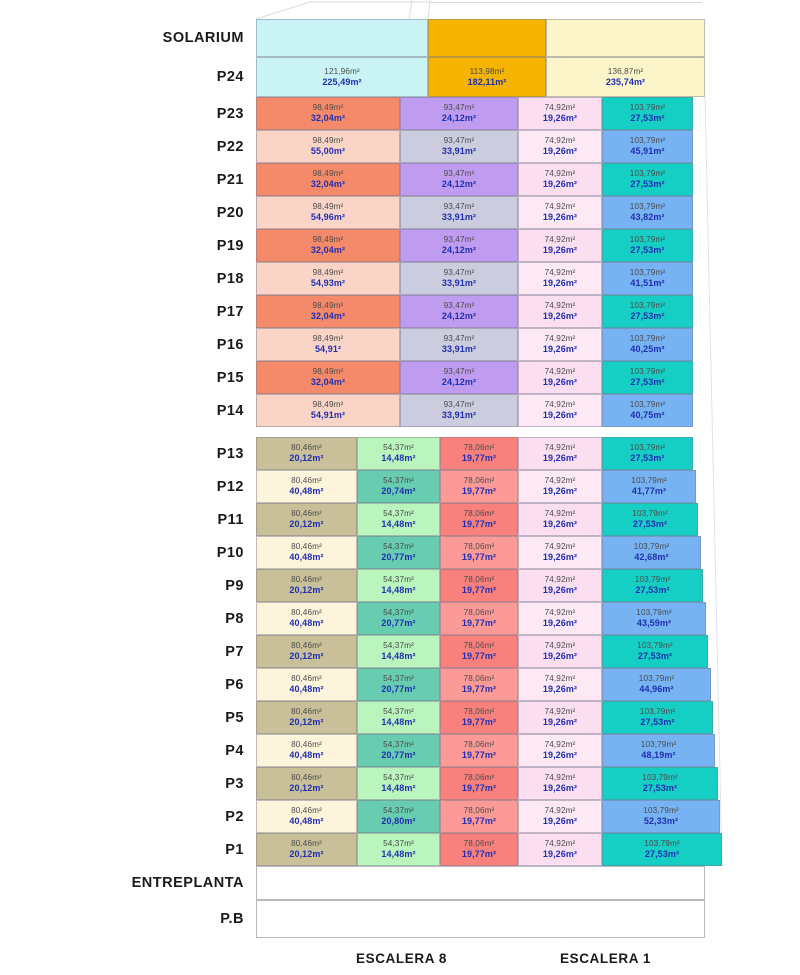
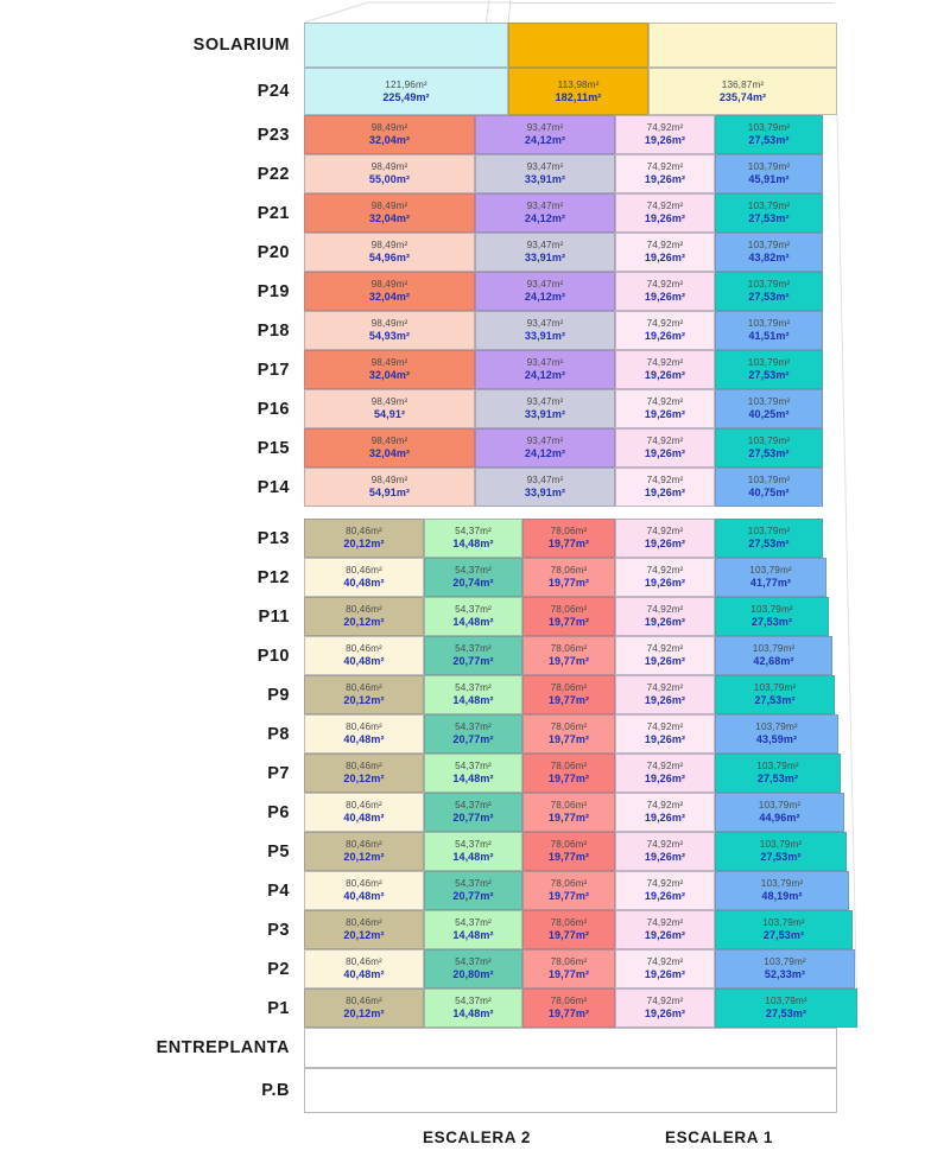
  SOLARIUM
  P24
  P23
  P22
  P21
  P20
  P19
  P18
  P17
  P16
  P15
  P14
  P13
  P12
  P11
  P10
  P9
  P8
  P7
  P6
  P5
  P4
  P3
  P2
  P1
  ENTREPLANTA
  P.B
  121,96m²
  225,49m²
  113,98m²
  182,11m²
  136,87m²
  235,74m²
  98,49m²
  32,04m²
  93,47m²
  24,12m²
  74,92m²
  19,26m²
  103,79m²
  27,53m²
  98,49m²
  55,00m²
  93,47m²
  33,91m²
  74,92m²
  19,26m²
  103,79m²
  45,91m²
  98,49m²
  32,04m²
  93,47m²
  24,12m²
  74,92m²
  19,26m²
  103,79m²
  27,53m²
  98,49m²
  54,96m²
  93,47m²
  33,91m²
  74,92m²
  19,26m²
  103,79m²
  43,82m²
  98,49m²
  32,04m²
  93,47m²
  24,12m²
  74,92m²
  19,26m²
  103,79m²
  27,53m²
  98,49m²
  54,93m²
  93,47m²
  33,91m²
  74,92m²
  19,26m²
  103,79m²
  41,51m²
  98,49m²
  32,04m²
  93,47m²
  24,12m²
  74,92m²
  19,26m²
  103,79m²
  27,53m²
  98,49m²
  54,91²
  93,47m²
  33,91m²
  74,92m²
  19,26m²
  103,79m²
  40,25m²
  98,49m²
  32,04m²
  93,47m²
  24,12m²
  74,92m²
  19,26m²
  103,79m²
  27,53m²
  98,49m²
  54,91m²
  93,47m²
  33,91m²
  74,92m²
  19,26m²
  103,79m²
  40,75m²
  80,46m²
  20,12m²
  54,37m²
  14,48m²
  78,06m²
  19,77m²
  74,92m²
  19,26m²
  103,79m²
  27,53m²
  80,46m²
  40,48m²
  54,37m²
  20,74m²
  78,06m²
  19,77m²
  74,92m²
  19,26m²
  103,79m²
  41,77m²
  80,46m²
  20,12m²
  54,37m²
  14,48m²
  78,06m²
  19,77m²
  74,92m²
  19,26m²
  103,79m²
  27,53m²
  80,46m²
  40,48m²
  54,37m²
  20,77m²
  78,06m²
  19,77m²
  74,92m²
  19,26m²
  103,79m²
  42,68m²
  80,46m²
  20,12m²
  54,37m²
  14,48m²
  78,06m²
  19,77m²
  74,92m²
  19,26m²
  103,79m²
  27,53m²
  80,46m²
  40,48m²
  54,37m²
  20,77m²
  78,06m²
  19,77m²
  74,92m²
  19,26m²
  103,79m²
  43,59m²
  80,46m²
  20,12m²
  54,37m²
  14,48m²
  78,06m²
  19,77m²
  74,92m²
  19,26m²
  103,79m²
  27,53m²
  80,46m²
  40,48m²
  54,37m²
  20,77m²
  78,06m²
  19,77m²
  74,92m²
  19,26m²
  103,79m²
  44,96m²
  80,46m²
  20,12m²
  54,37m²
  14,48m²
  78,06m²
  19,77m²
  74,92m²
  19,26m²
  103,79m²
  27,53m²
  80,46m²
  40,48m²
  54,37m²
  20,77m²
  78,06m²
  19,77m²
  74,92m²
  19,26m²
  103,79m²
  48,19m²
  80,46m²
  20,12m²
  54,37m²
  14,48m²
  78,06m²
  19,77m²
  74,92m²
  19,26m²
  103,79m²
  27,53m²
  80,46m²
  40,48m²
  54,37m²
  20,80m²
  78,06m²
  19,77m²
  74,92m²
  19,26m²
  103,79m²
  52,33m²
  80,46m²
  20,12m²
  54,37m²
  14,48m²
  78,06m²
  19,77m²
  74,92m²
  19,26m²
  103,79m²
  27,53m²
- ESCALERA 8
+ ESCALERA 2
  ESCALERA 1
